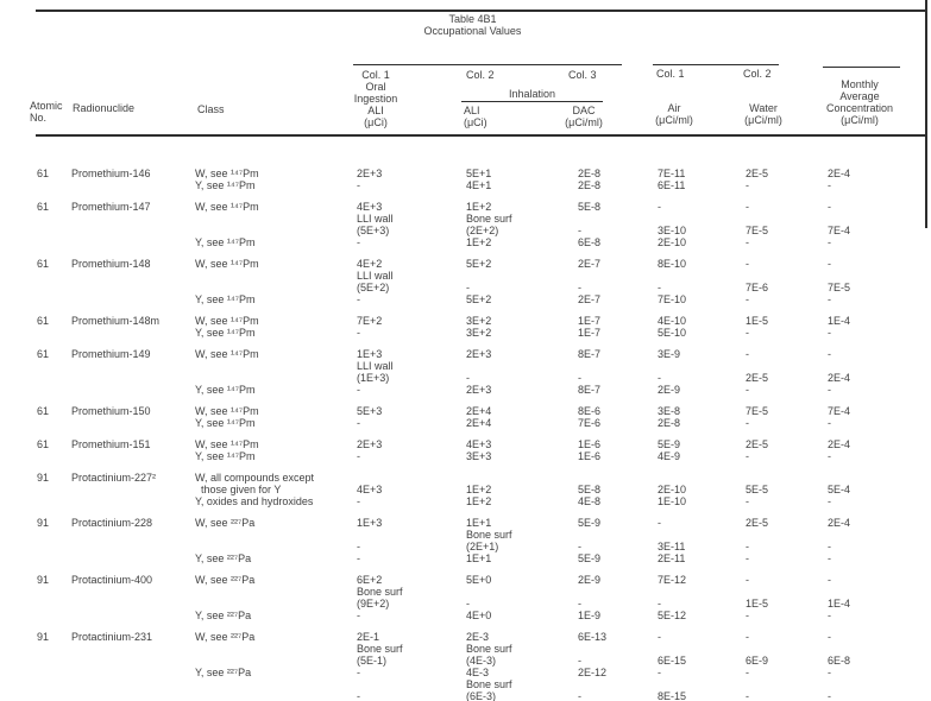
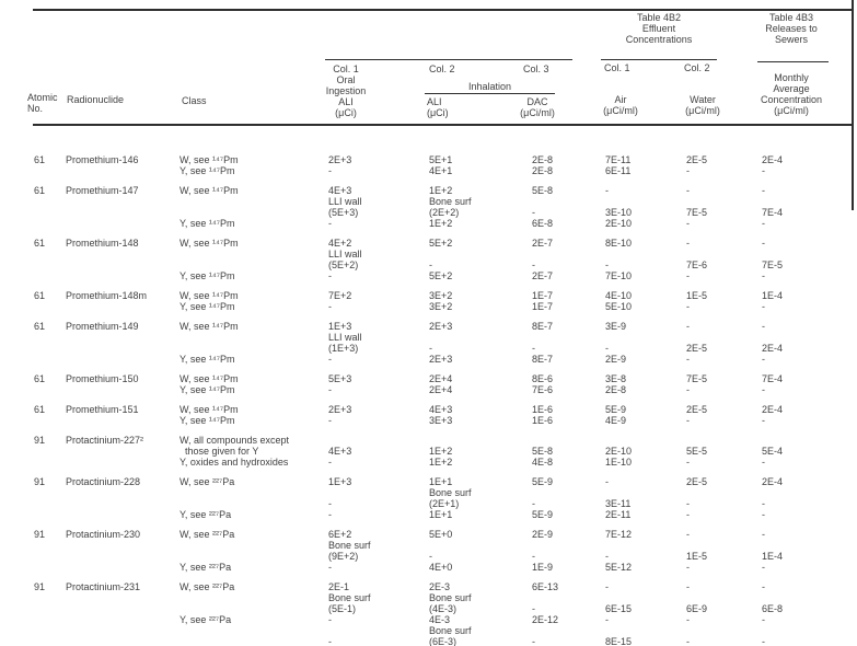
  Atomic
  No.
  Radionuclide
  Class
- Table 4B1
- Occupational Values
  Col. 1
  Oral
  Ingestion
  ALI
  (μCi)
  Col. 2
  Col. 3
  Inhalation
  ALI
  (μCi)
  DAC
  (μCi/ml)
+ Table 4B2
+ Effluent
+ Concentrations
  Col. 1
  Col. 2
  Air
  (μCi/ml)
  Water
  (μCi/ml)
+ Table 4B3
+ Releases to
+ Sewers
  Monthly
  Average
  Concentration
  (μCi/ml)
  61
  Promethium-146
  W, see ¹⁴⁷Pm
  2E+3
  5E+1
  2E-8
  7E-11
  2E-5
  2E-4
  Y, see ¹⁴⁷Pm
  -
  4E+1
  2E-8
  6E-11
  -
  -
  61
  Promethium-147
  W, see ¹⁴⁷Pm
  4E+3
  1E+2
  5E-8
  -
  -
  -
  LLI wall
  Bone surf
  (5E+3)
  (2E+2)
  -
  3E-10
  7E-5
  7E-4
  Y, see ¹⁴⁷Pm
  -
  1E+2
  6E-8
  2E-10
  -
  -
  61
  Promethium-148
  W, see ¹⁴⁷Pm
  4E+2
  5E+2
  2E-7
  8E-10
  -
  -
  LLI wall
  (5E+2)
  -
  -
  -
  7E-6
  7E-5
  Y, see ¹⁴⁷Pm
  -
  5E+2
  2E-7
  7E-10
  -
  -
  61
  Promethium-148m
  W, see ¹⁴⁷Pm
  7E+2
  3E+2
  1E-7
  4E-10
  1E-5
  1E-4
  Y, see ¹⁴⁷Pm
  -
  3E+2
  1E-7
  5E-10
  -
  -
  61
  Promethium-149
  W, see ¹⁴⁷Pm
  1E+3
  2E+3
  8E-7
  3E-9
  -
  -
  LLI wall
  (1E+3)
  -
  -
  -
  2E-5
  2E-4
  Y, see ¹⁴⁷Pm
  -
  2E+3
  8E-7
  2E-9
  -
  -
  61
  Promethium-150
  W, see ¹⁴⁷Pm
  5E+3
  2E+4
  8E-6
  3E-8
  7E-5
  7E-4
  Y, see ¹⁴⁷Pm
  -
  2E+4
  7E-6
  2E-8
  -
  -
  61
  Promethium-151
  W, see ¹⁴⁷Pm
  2E+3
  4E+3
  1E-6
  5E-9
  2E-5
  2E-4
  Y, see ¹⁴⁷Pm
  -
  3E+3
  1E-6
  4E-9
  -
  -
  91
  Protactinium-227²
  W, all compounds except
  those given for Y
  4E+3
  1E+2
  5E-8
  2E-10
  5E-5
  5E-4
  Y, oxides and hydroxides
  -
  1E+2
  4E-8
  1E-10
  -
  -
  91
  Protactinium-228
  W, see ²²⁷Pa
  1E+3
  1E+1
  5E-9
  -
  2E-5
  2E-4
  Bone surf
  -
  (2E+1)
  -
  3E-11
  -
  -
  Y, see ²²⁷Pa
  -
  1E+1
  5E-9
  2E-11
  -
  -
  91
- Protactinium-400
+ Protactinium-230
  W, see ²²⁷Pa
  6E+2
  5E+0
  2E-9
  7E-12
  -
  -
  Bone surf
  (9E+2)
  -
  -
  -
  1E-5
  1E-4
  Y, see ²²⁷Pa
  -
  4E+0
  1E-9
  5E-12
  -
  -
  91
  Protactinium-231
  W, see ²²⁷Pa
  2E-1
  2E-3
  6E-13
  -
  -
  -
  Bone surf
  Bone surf
  (5E-1)
  (4E-3)
  -
  6E-15
  6E-9
  6E-8
  Y, see ²²⁷Pa
  -
  4E-3
  2E-12
  -
  -
  -
  Bone surf
  -
  (6E-3)
  -
  8E-15
  -
  -
